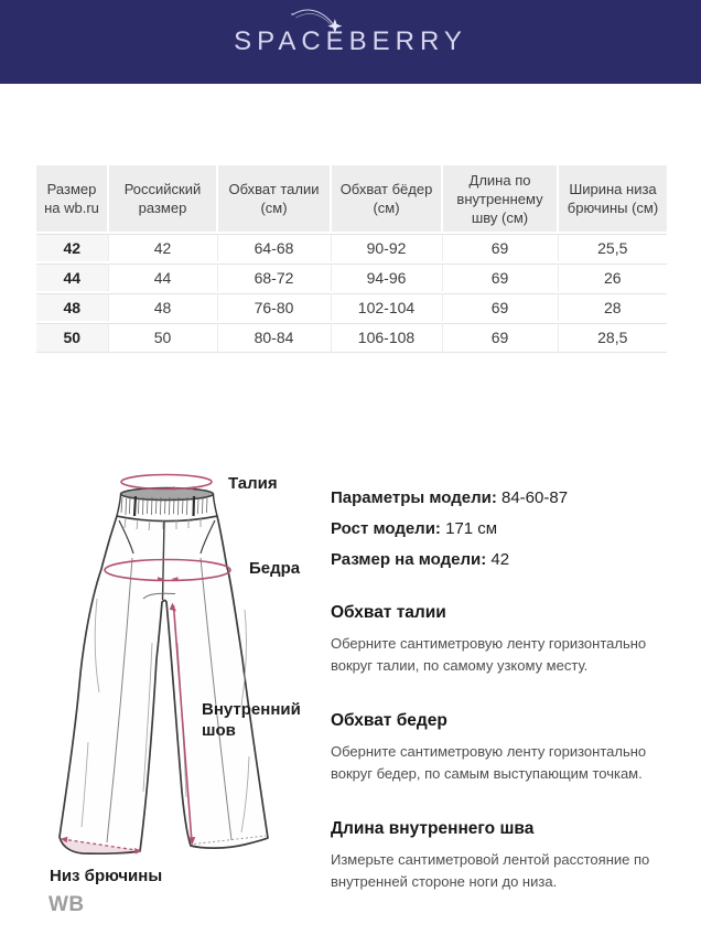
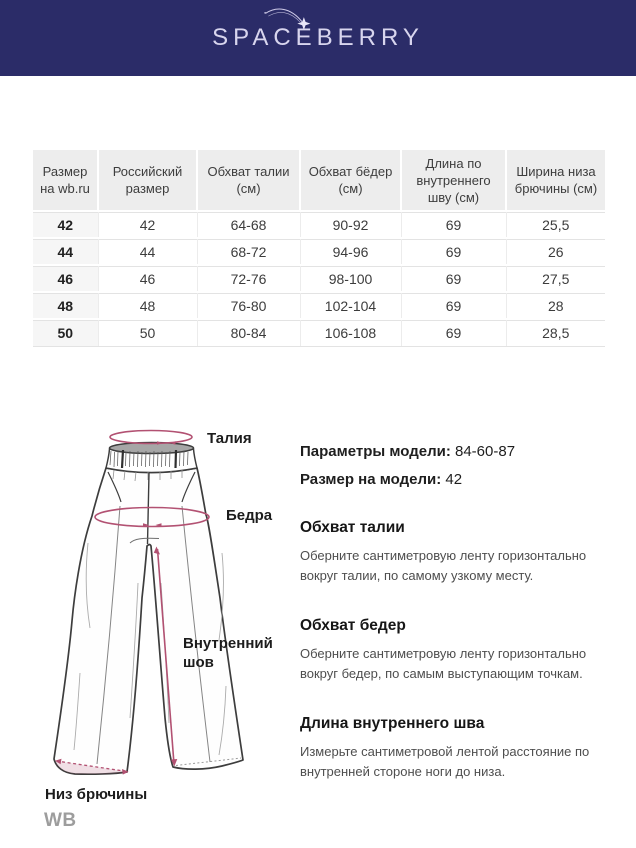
  SPACEBERRY
- Размер на wb.ru	Российский размер	Обхват талии (см)	Обхват бёдер (см)	Длина по внутреннему шву (см)	Ширина низа брючины (см)
+ Размер на wb.ru	Российский размер	Обхват талии (см)	Обхват бёдер (см)	Длина по внутреннего шву (см)	Ширина низа брючины (см)
  42	42	64-68	90-92	69	25,5
  44	44	68-72	94-96	69	26
+ 46	46	72-76	98-100	69	27,5
  48	48	76-80	102-104	69	28
  50	50	80-84	106-108	69	28,5
  Талия
  Бедра
  Внутренний шов
  Низ брючины
  Параметры модели: 84-60-87
- Рост модели: 171 см
  Размер на модели: 42
  Обхват талии
  Оберните сантиметровую ленту горизонтально вокруг талии, по самому узкому месту.
  Обхват бедер
  Оберните сантиметровую ленту горизонтально вокруг бедер, по самым выступающим точкам.
  Длина внутреннего шва
  Измерьте сантиметровой лентой расстояние по внутренней стороне ноги до низа.
  WB
